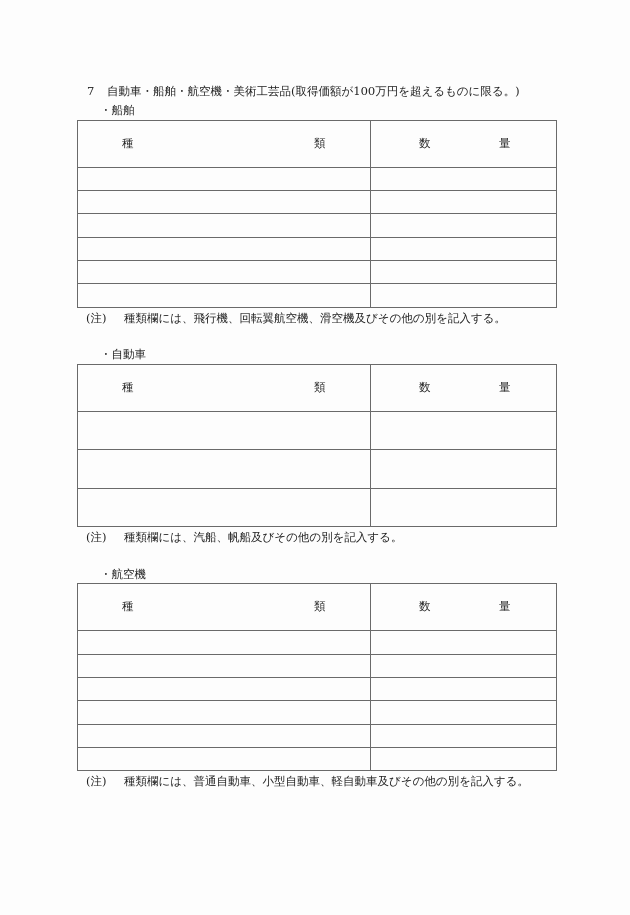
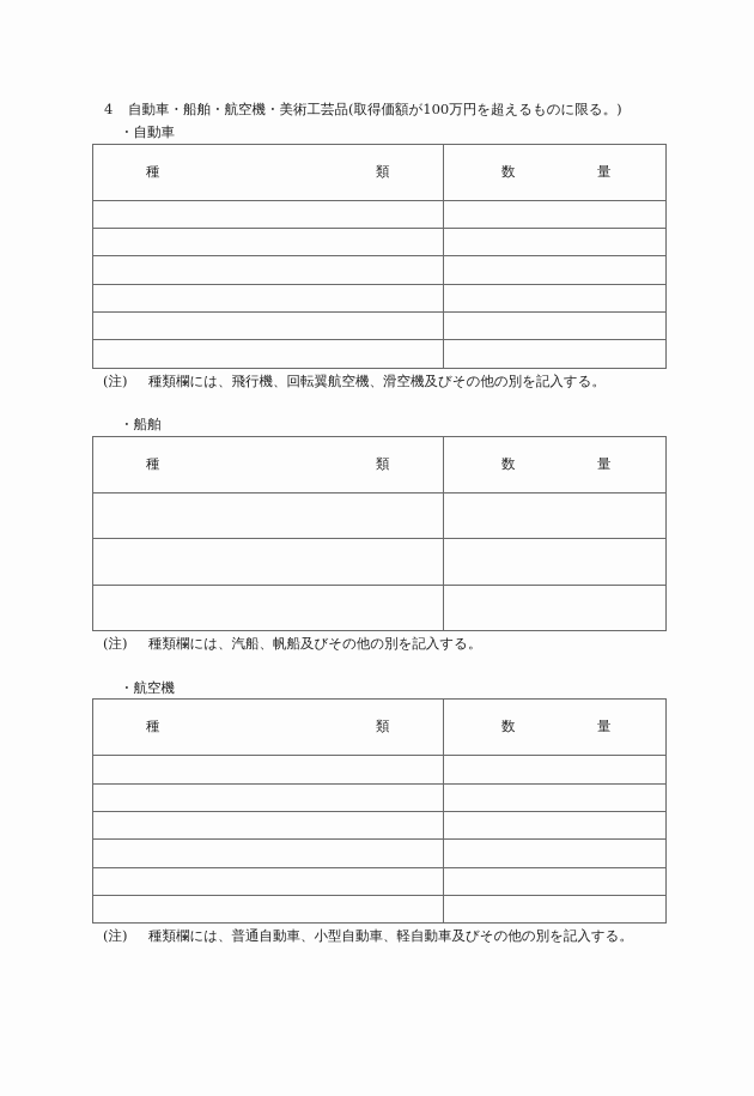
- 7 自動車・船舶・航空機・美術工芸品(取得価額が100万円を超えるものに限る。)
+ 4 自動車・船舶・航空機・美術工芸品(取得価額が100万円を超えるものに限る。)
- ・船舶
+ ・自動車
  種 類	数 量
  (注) 種類欄には、飛行機、回転翼航空機、滑空機及びその他の別を記入する。
- ・自動車
+ ・船舶
  種 類	数 量
  (注) 種類欄には、汽船、帆船及びその他の別を記入する。
  ・航空機
  種 類	数 量
  (注) 種類欄には、普通自動車、小型自動車、軽自動車及びその他の別を記入する。
